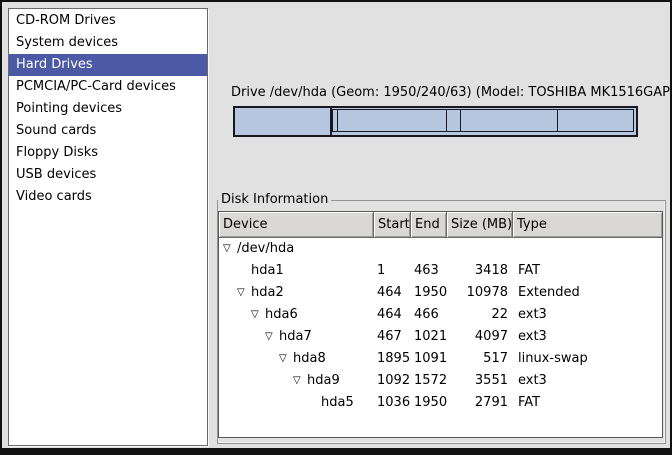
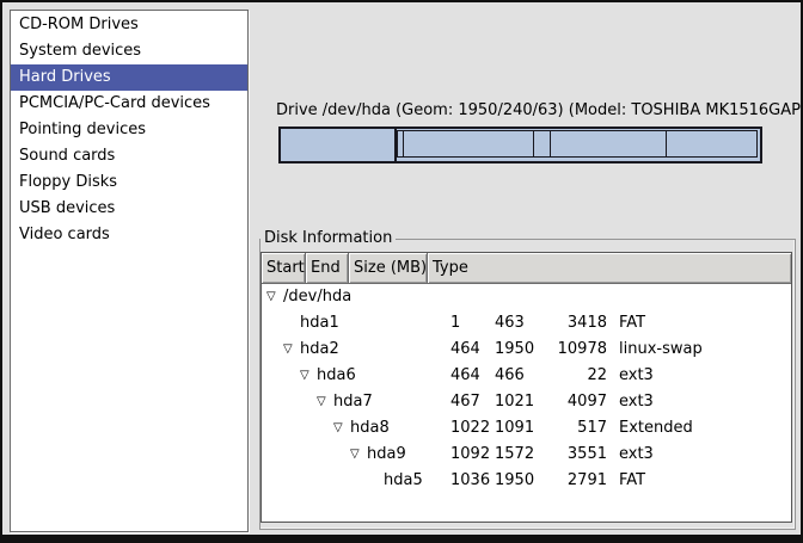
  CD-ROM Drives
  System devices
  Hard Drives
  PCMCIA/PC-Card devices
  Pointing devices
  Sound cards
  Floppy Disks
  USB devices
  Video cards
  Drive /dev/hda (Geom: 1950/240/63) (Model: TOSHIBA MK1516GAP
  Disk Information
- Device
  Start
  End
  Size (MB)
  Type
  ▽
  /dev/hda
  hda1
  1
  463
  3418
  FAT
  ▽
  hda2
  464
  1950
  10978
- Extended
+ linux-swap
  ▽
  hda6
  464
  466
  22
  ext3
  ▽
  hda7
  467
  1021
  4097
  ext3
  ▽
  hda8
- 1895
+ 1022
  1091
  517
- linux-swap
+ Extended
  ▽
  hda9
  1092
  1572
  3551
  ext3
  hda5
  1036
  1950
  2791
  FAT
